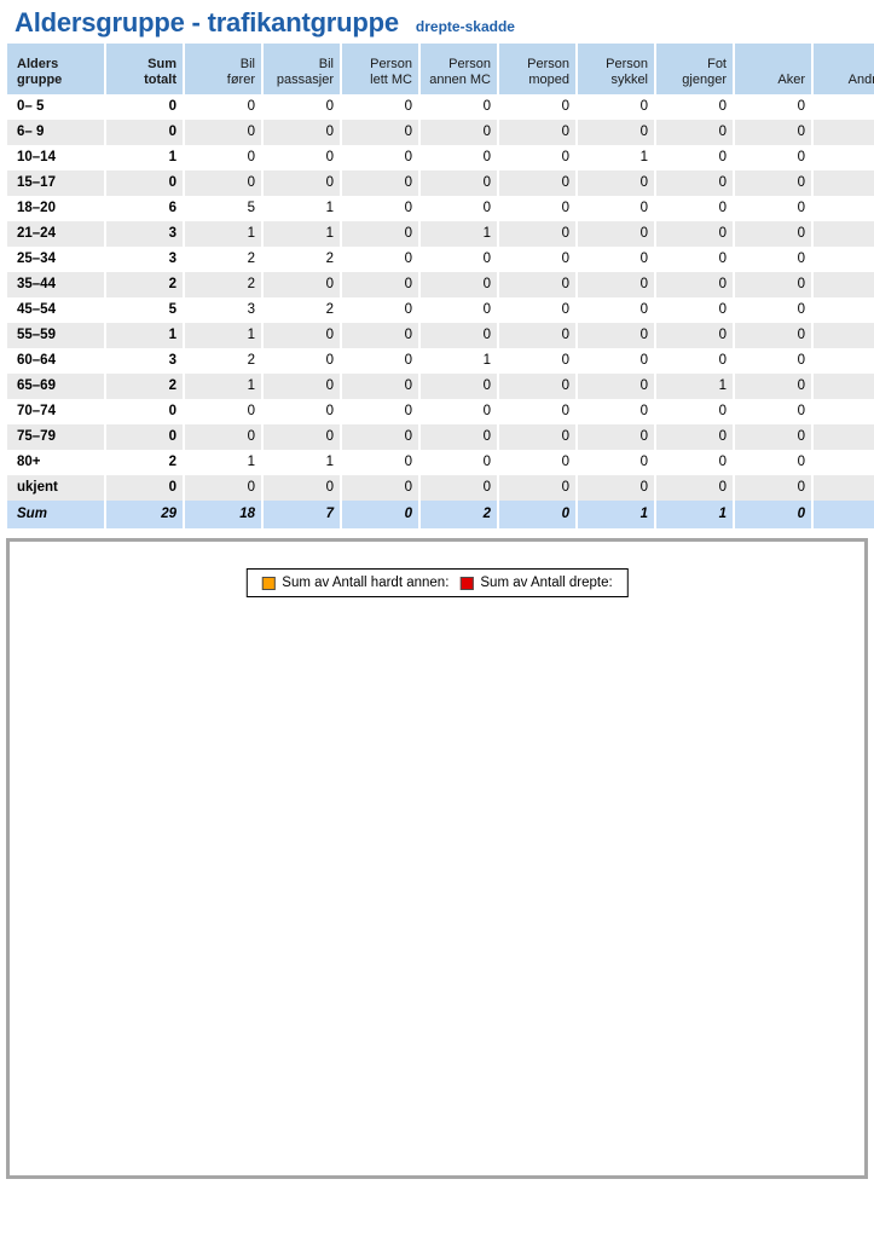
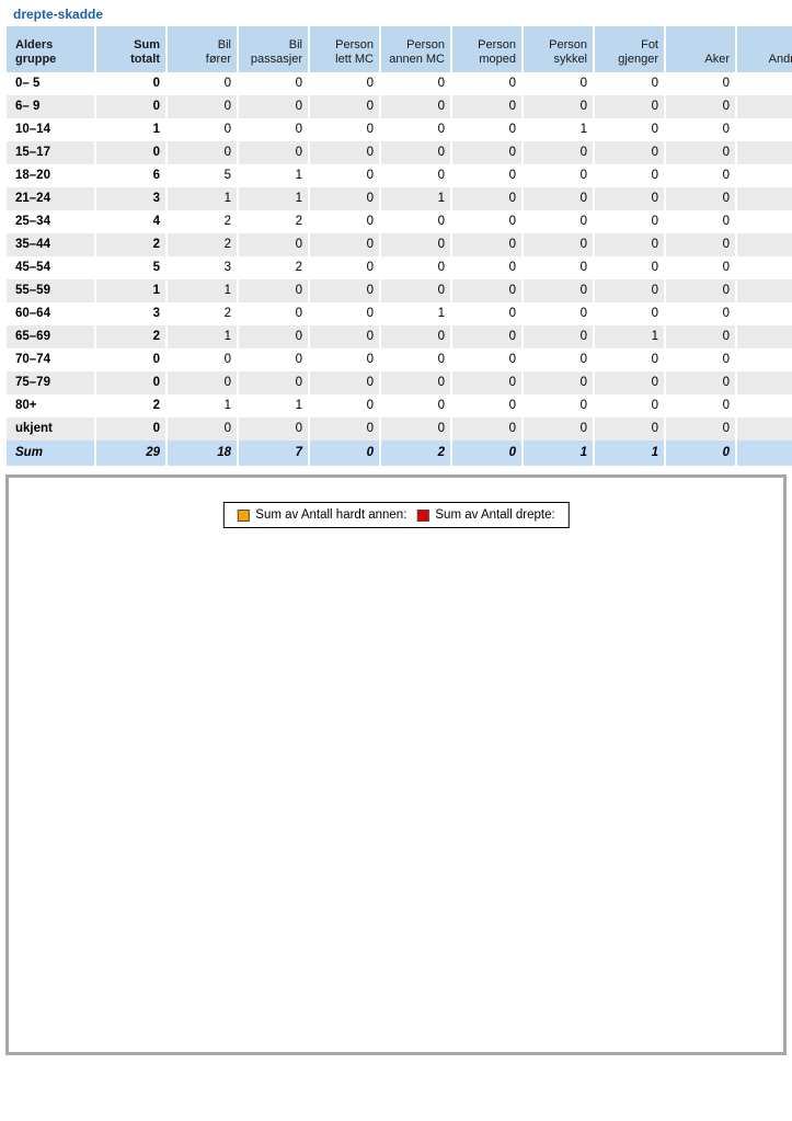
- Aldersgruppe - trafikantgruppe
  drepte-skadde
  Aldersgruppe	Sumtotalt	Bilfører	Bilpassasjer	Personlett MC	Personannen MC	Personmoped	Personsykkel	Fotgjenger	Aker	And
  0– 5	0	0	0	0	0	0	0	0	0
  6– 9	0	0	0	0	0	0	0	0	0
  10–14	1	0	0	0	0	0	1	0	0
  15–17	0	0	0	0	0	0	0	0	0
  18–20	6	5	1	0	0	0	0	0	0
  21–24	3	1	1	0	1	0	0	0	0
- 25–34	3	2	2	0	0	0	0	0	0
+ 25–34	4	2	2	0	0	0	0	0	0
  35–44	2	2	0	0	0	0	0	0	0
  45–54	5	3	2	0	0	0	0	0	0
  55–59	1	1	0	0	0	0	0	0	0
  60–64	3	2	0	0	1	0	0	0	0
  65–69	2	1	0	0	0	0	0	1	0
  70–74	0	0	0	0	0	0	0	0	0
  75–79	0	0	0	0	0	0	0	0	0
  80+	2	1	1	0	0	0	0	0	0
  ukjent	0	0	0	0	0	0	0	0	0
  Sum	29	18	7	0	2	0	1	1	0
  Sum av Antall hardt annen:
  Sum av Antall drepte:
